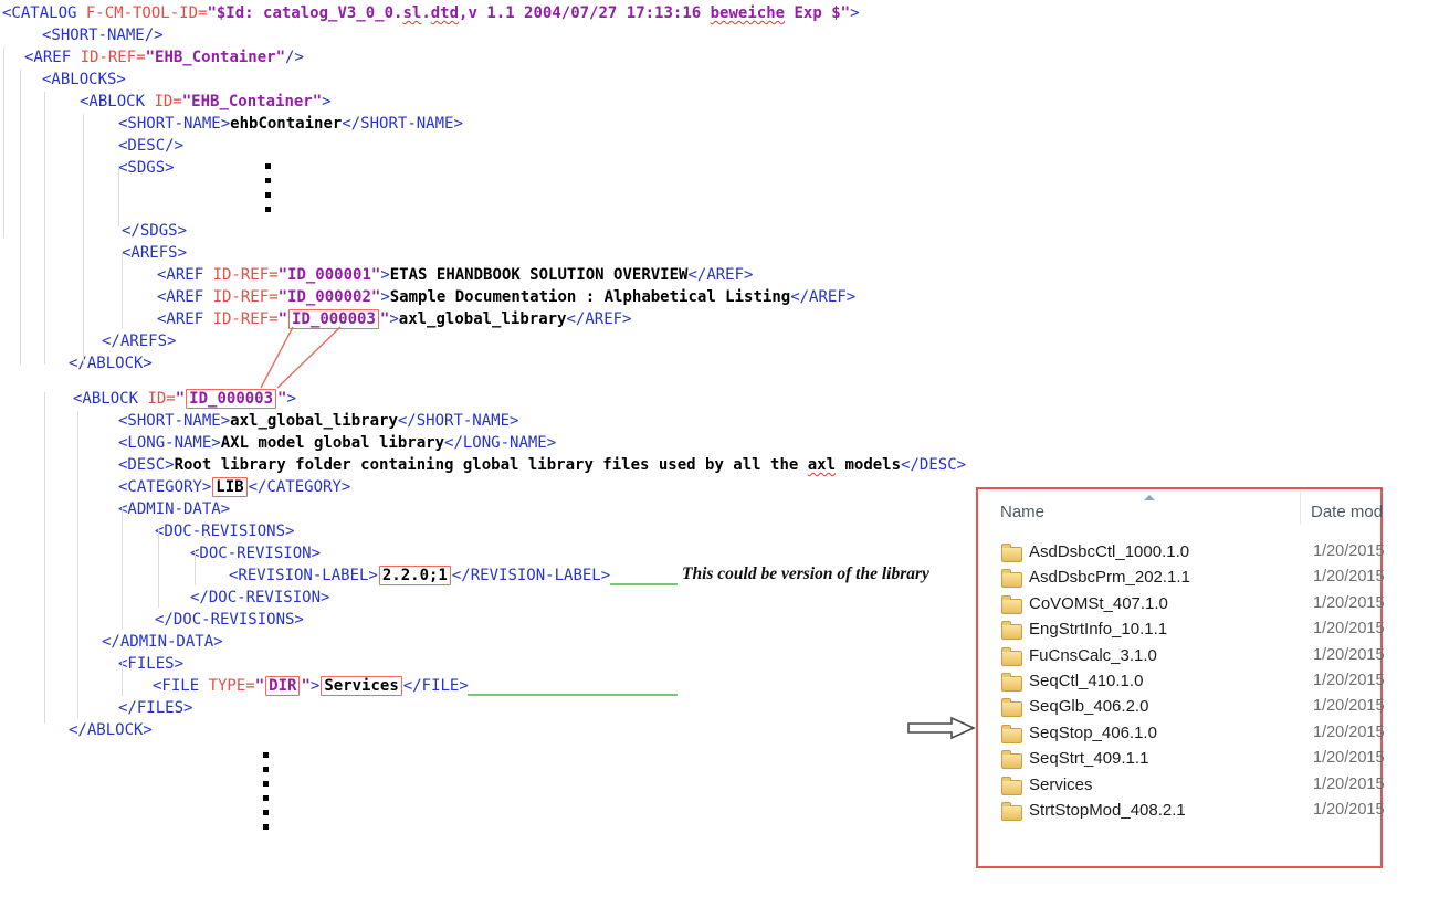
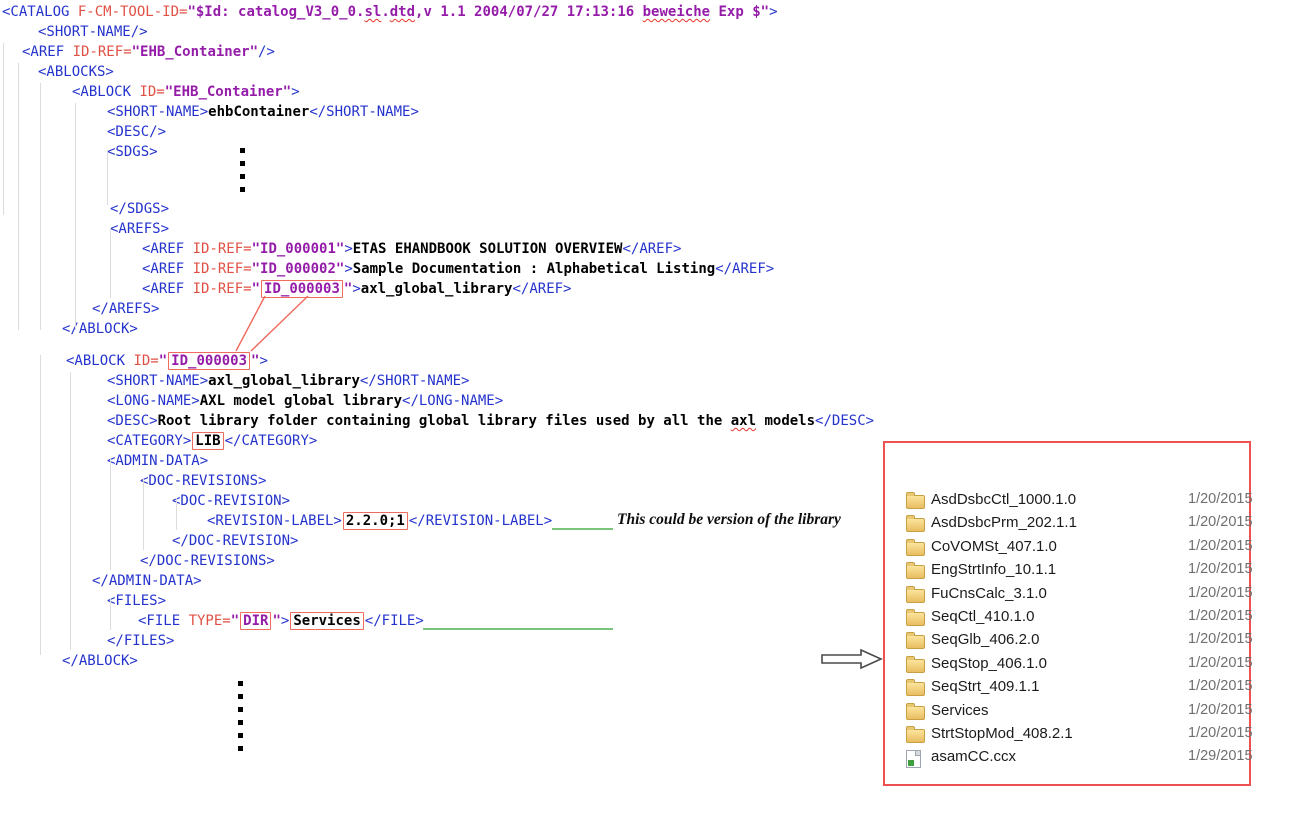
  <CATALOG F-CM-TOOL-ID="$Id: catalog_V3_0_0.sl.dtd,v 1.1 2004/07/27 17:13:16 beweiche Exp $">
  <SHORT-NAME/>
  <AREF ID-REF="EHB_Container"/>
  <ABLOCKS>
  <ABLOCK ID="EHB_Container">
  <SHORT-NAME>ehbContainer</SHORT-NAME>
  <DESC/>
  <SDGS>
  </SDGS>
  <AREFS>
  <AREF ID-REF="ID_000001">ETAS EHANDBOOK SOLUTION OVERVIEW</AREF>
  <AREF ID-REF="ID_000002">Sample Documentation : Alphabetical Listing</AREF>
  <AREF ID-REF=" ID_000003 ">axl_global_library</AREF>
  </AREFS>
  <ABLOCK>
  <ABLOCK ID=" ID_000003 ">
  <SHORT-NAME>axl_global_library</SHORT-NAME>
  <LONG-NAME>AXL model global library</LONG-NAME>
  <DESC>Root library folder containing global library files used by all the axl models</DESC>
  <CATEGORY> LIB </CATEGORY>
  <ADMIN-DATA>
  <DOC-REVISIONS>
  DOC-REVISION>
  <REVISION-LABEL> 2.2.0;1 </REVISION-LABEL>
  </DOC-REVISION>
  </DOC-REVISIONS>
  </ADMIN-DATA>
  <FILES>
  <FILE TYPE=" DIR "> Services </FILE>
  </FILES>
  </ABLOCK>
  This could be version of the library
- Name
- Date mod
  AsdDsbcCtl_1000.1.0
  1/20/2015
  AsdDsbcPrm_202.1.1
  1/20/2015
  CoVOMSt_407.1.0
  1/20/2015
  EngStrtInfo_10.1.1
  1/20/2015
  FuCnsCalc_3.1.0
  1/20/2015
  SeqCtl_410.1.0
  1/20/2015
  SeqGlb_406.2.0
  1/20/2015
  SeqStop_406.1.0
  1/20/2015
  SeqStrt_409.1.1
  1/20/2015
  Services
  1/20/2015
  StrtStopMod_408.2.1
  1/20/2015
+ asamCC.ccx
+ 1/29/2015
